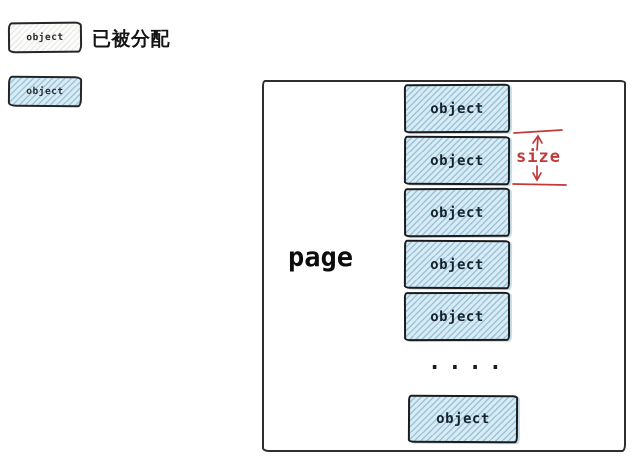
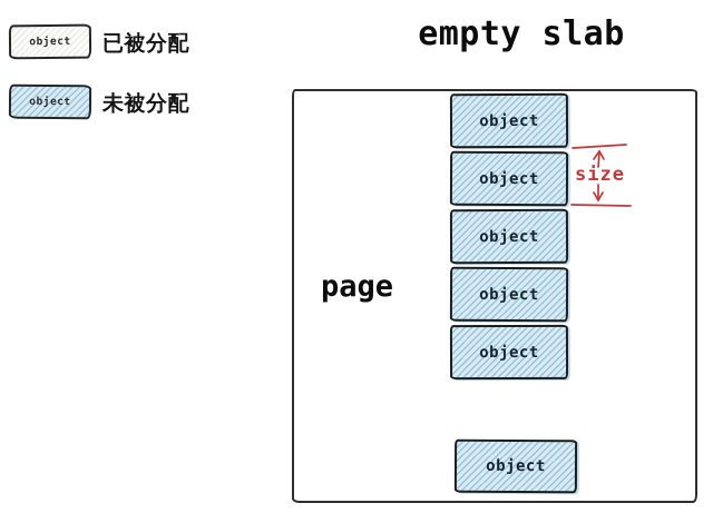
  object
  已被分配
  object
+ 未被分配
+ empty slab
  page
  object
  object
  object
  object
  object
- ....
  object
  size
